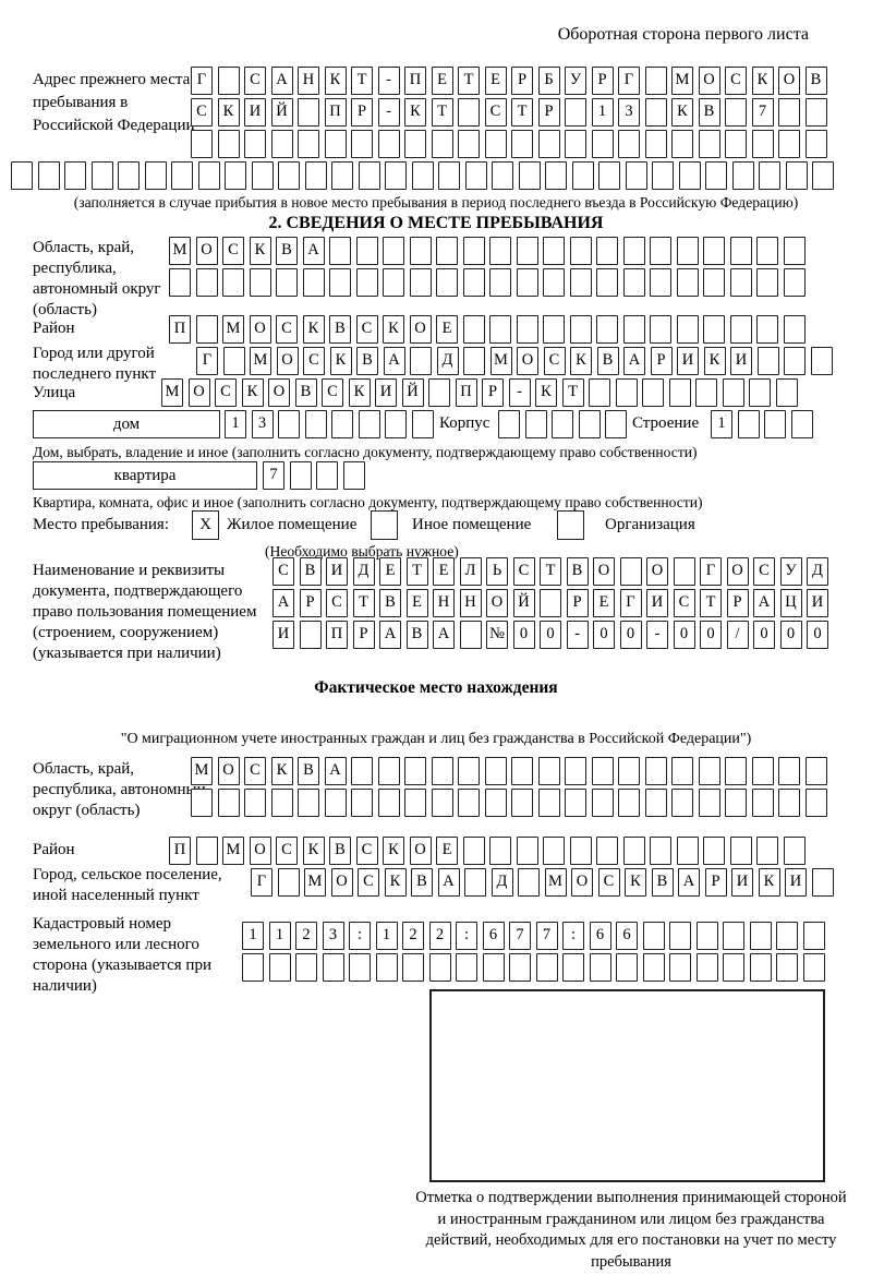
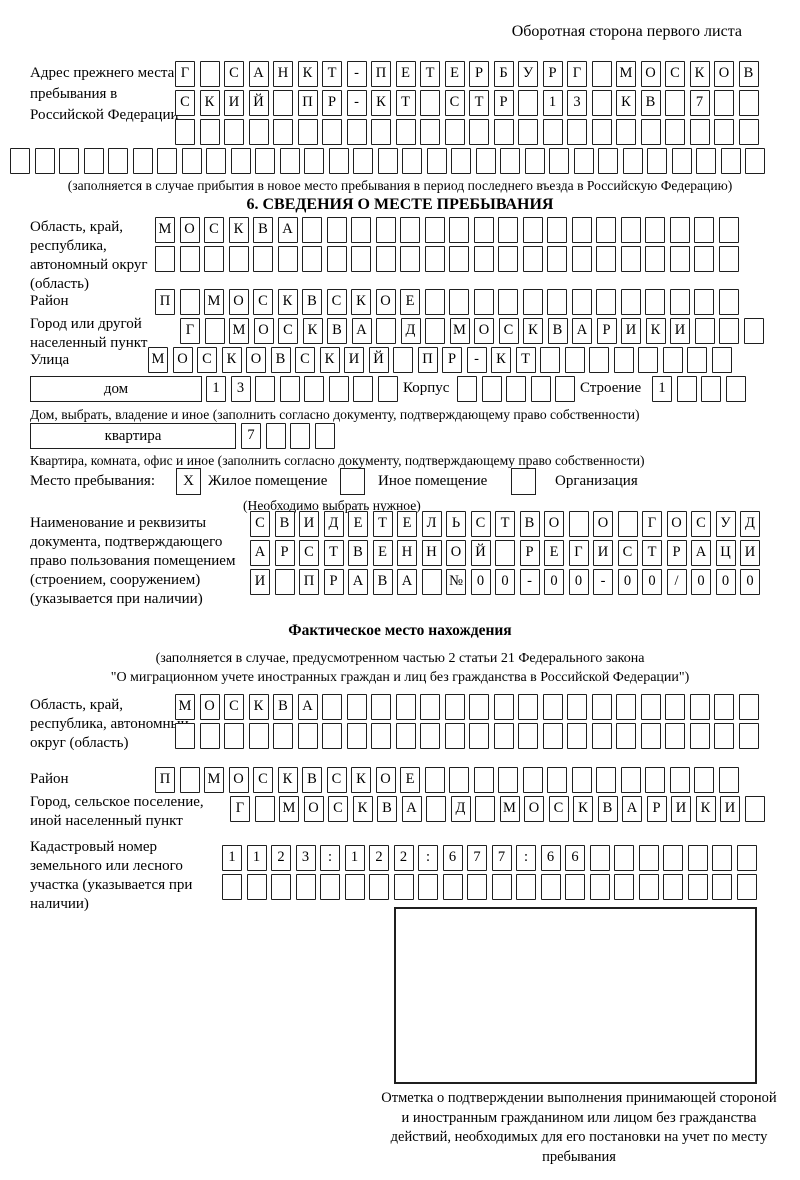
  Оборотная сторона первого листа
  Адрес прежнего места пребывания в Российской Федераци
  Г С А Н К Т - П Е Т Е Р Б У Р Г М О С К О В
  С К И Й П Р - К Т С Т Р 1 3 К В 7
  (заполняется в случае прибытия в новое место пребывания в период последнего въезда в Российскую Федерацию)
- 2. СВЕДЕНИЯ О МЕСТЕ ПРЕБЫВАНИЯ
+ 6. СВЕДЕНИЯ О МЕСТЕ ПРЕБЫВАНИЯ
  Область, край, республика, автономный округ (область)
  М О С К В А
  Район
  П М О С К В С К О Е
- Город или другой последнего пункт
+ Город или другой населенный пункт
  Г М О С К В А Д М О С К В А Р И К И
  Улица
  М О С К О В С К И Й П Р - К Т
  дом
  1 3
  Корпус
  Строение
  1
  Дом, выбрать, владение и иное (заполнить согласно документу, подтверждающему право собственности)
  квартира
  7
  Квартира, комната, офис и иное (заполнить согласно документу, подтверждающему право собственности)
  Место пребывания:
  X
  Жилое помещение
  Иное помещение
  Организация
  (Необходимо выбрать нужное)
  Наименование и реквизиты документа, подтверждающего право пользования помещением (строением, сооружением) (указывается при наличии)
  С В И Д Е Т Е Л Ь С Т В О О Г О С У Д
  А Р С Т В Е Н Н О Й Р Е Г И С Т Р А Ц И
  И П Р А В А № 0 0 - 0 0 - 0 0 / 0 0 0
  Фактическое место нахождения
+ (заполняется в случае, предусмотренном частью 2 статьи 21 Федерального закона
  "О миграционном учете иностранных граждан и лиц без гражданства в Российской Федерации")
  Область, край, республика, автономн округ (область)
  М О С К В А
  Район
  П М О С К В С К О Е
  Город, сельское поселение, иной населенный пункт
  Г М О С К В А Д М О С К В А Р И К И
- Кадастровый номер земельного или лесного сторона (указывается при наличии)
+ Кадастровый номер земельного или лесного участка (указывается при наличии)
  1 1 2 3 : 1 2 2 : 6 7 7 : 6 6
  Отметка о подтверждении выполнения принимающей стороной и иностранным гражданином или лицом без гражданства действий, необходимых для его постановки на учет по месту пребывания
